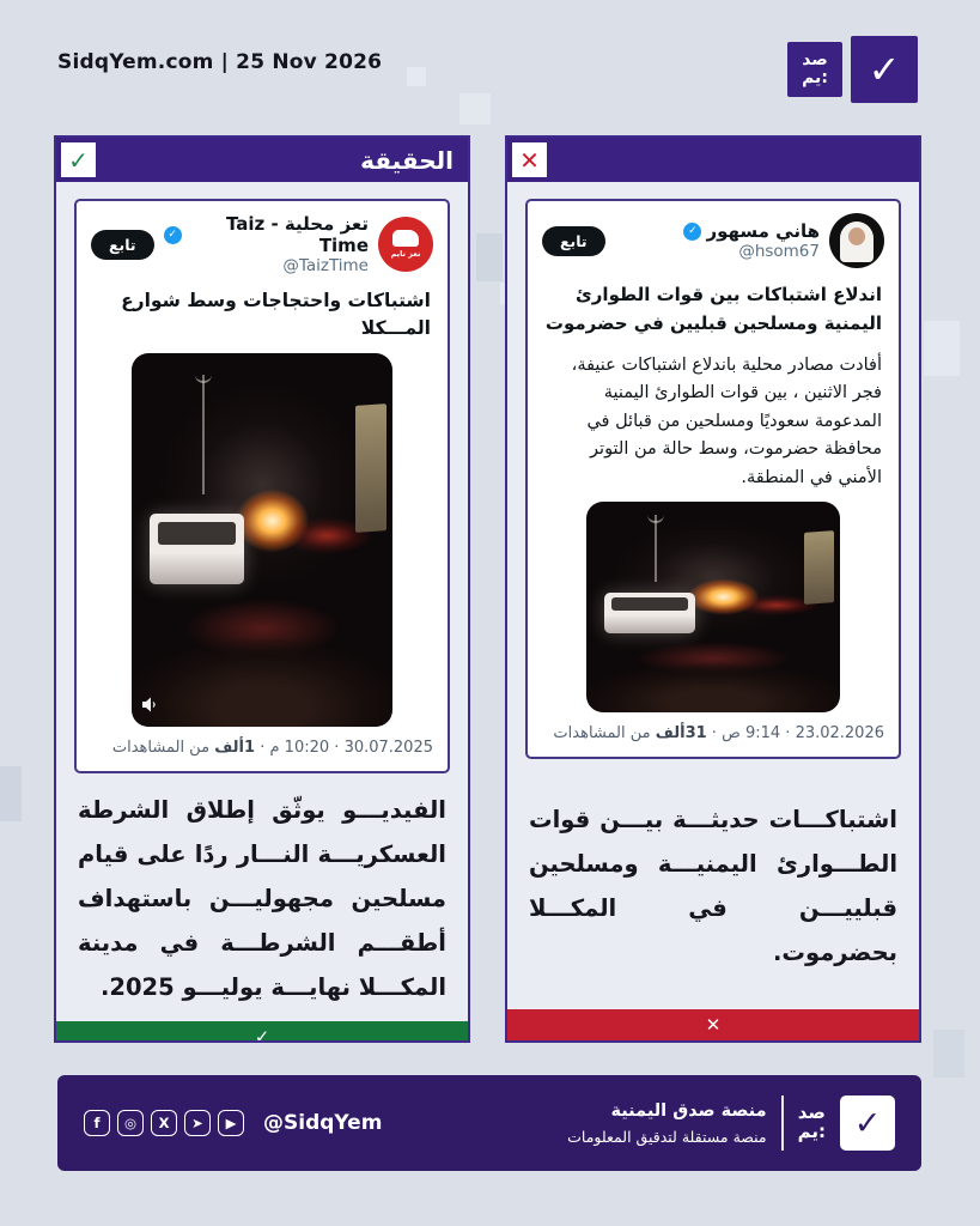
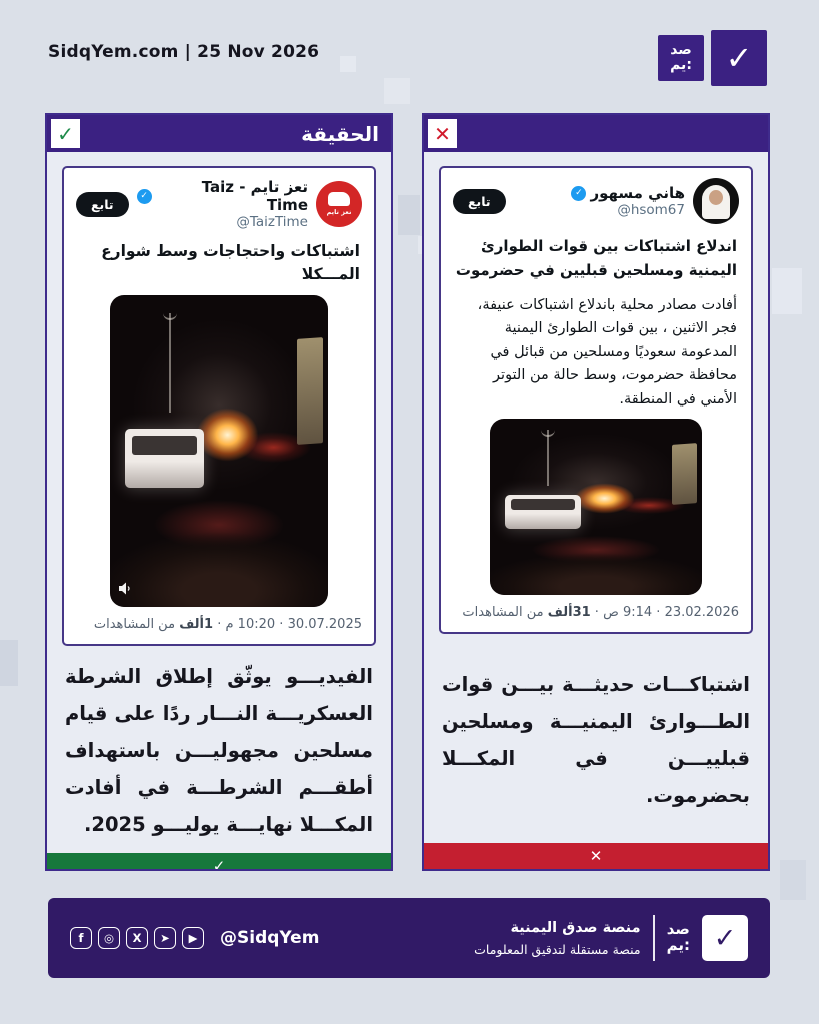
  SidqYem.com | 25 Nov 2026
  صد
  يم:
  ✓
  ✓
  الحقيقة
  تعز تايم
- تعز محلية - Taiz Time
+ تعز تايم - Taiz Time
  ✓
  @TaizTime
  تابع
  اشتباكات واحتجاجات وسط شوارع المـــكلا
  30.07.2025 · 10:20 م · 1ألف من المشاهدات
- الفيديـــو يوثّق إطلاق الشرطة العسكريـــة النـــار ردًا على قيام مسلحين مجهوليـــن باستهداف أطقـــم الشرطـــة في مدينة المكـــلا نهايـــة يوليـــو 2025.
+ الفيديـــو يوثّق إطلاق الشرطة العسكريـــة النـــار ردًا على قيام مسلحين مجهوليـــن باستهداف أطقـــم الشرطـــة في أفادت المكـــلا نهايـــة يوليـــو 2025.
  ✓
  ✕
  هاني مسهور
  ✓
  @hsom67
  تابع
  اندلاع اشتباكات بين قوات الطوارئ اليمنية ومسلحين قبليين في حضرموت
  أفادت مصادر محلية باندلاع اشتباكات عنيفة، فجر الاثنين ، بين قوات الطوارئ اليمنية المدعومة سعوديًا ومسلحين من قبائل في محافظة حضرموت، وسط حالة من التوتر الأمني في المنطقة.
  23.02.2026 · 9:14 ص · 31ألف من المشاهدات
  اشتباكـــات حديثـــة بيـــن قوات الطـــوارئ اليمنيـــة ومسلحين قبلييـــن في المكـــلا بحضرموت.
  ✕
  f
  ◎
  X
  ➤
  ▶
  @SidqYem
  منصة صدق اليمنية
  منصة مستقلة لتدقيق المعلومات
  صد
  يم:
  ✓
